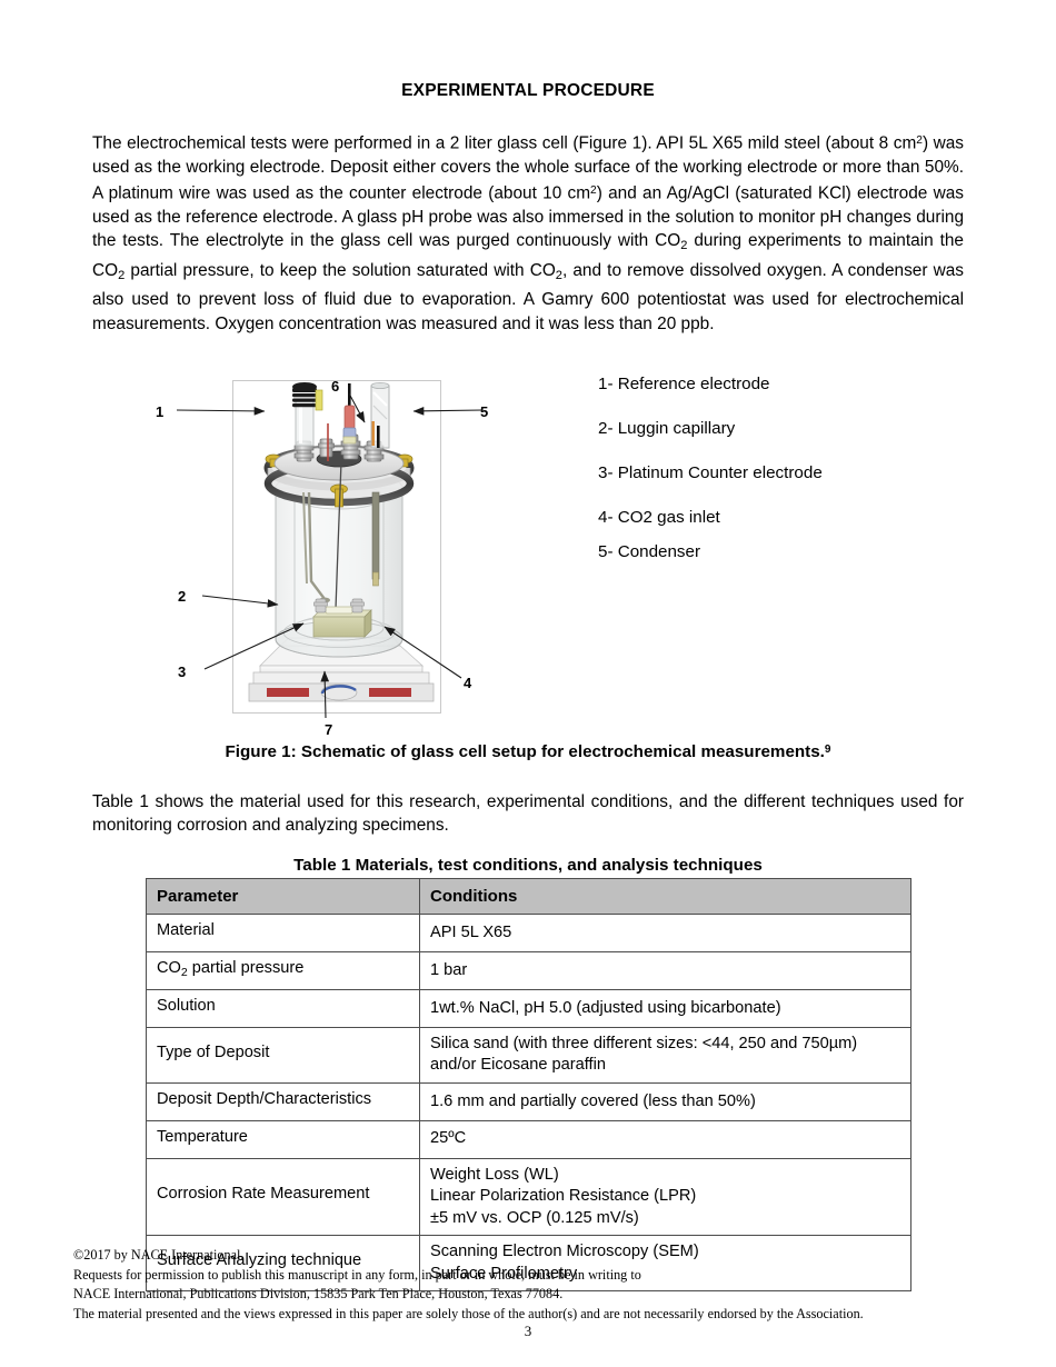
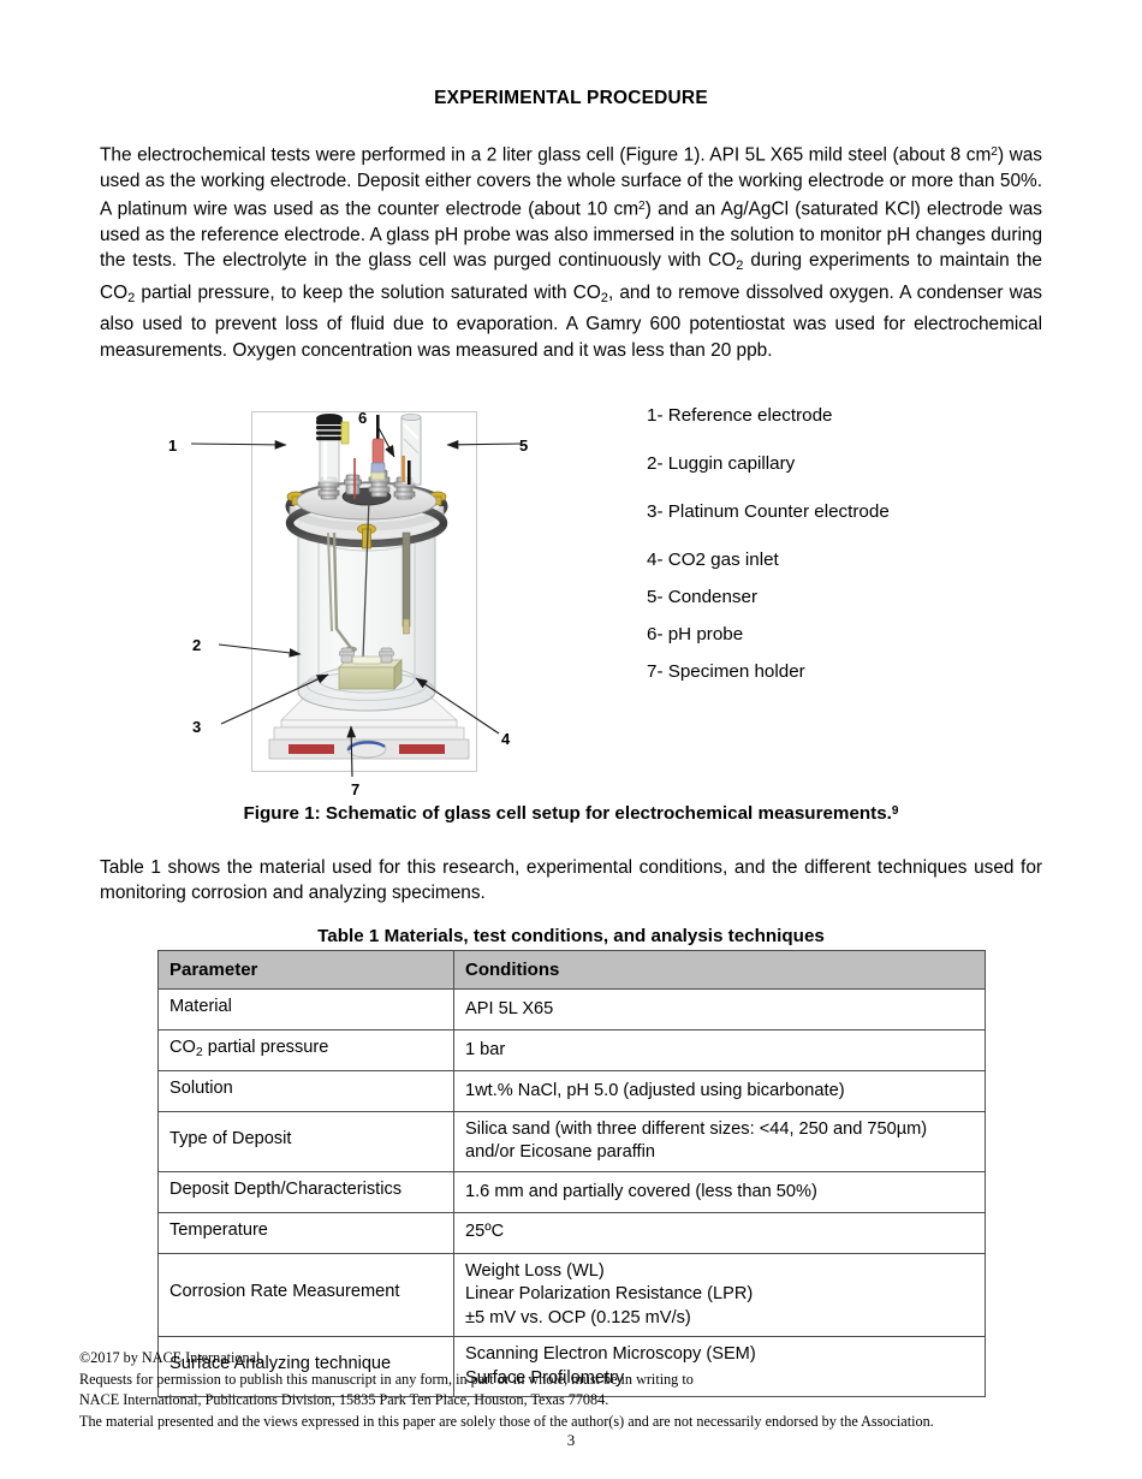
  EXPERIMENTAL PROCEDURE
  The electrochemical tests were performed in a 2 liter glass cell (Figure 1). API 5L X65 mild steel (about 8 cm2) was used as the working electrode. Deposit either covers the whole surface of the working electrode or more than 50%. A platinum wire was used as the counter electrode (about 10 cm2) and an Ag/AgCl (saturated KCl) electrode was used as the reference electrode. A glass pH probe was also immersed in the solution to monitor pH changes during the tests. The electrolyte in the glass cell was purged continuously with CO2 during experiments to maintain the CO2 partial pressure, to keep the solution saturated with CO2, and to remove dissolved oxygen. A condenser was also used to prevent loss of fluid due to evaporation. A Gamry 600 potentiostat was used for electrochemical measurements. Oxygen concentration was measured and it was less than 20 ppb.
  1
  2
  3
  4
  5
  6
  7
  1- Reference electrode
  2- Luggin capillary
  3- Platinum Counter electrode
  4- CO2 gas inlet
  5- Condenser
+ 6- pH probe
+ 7- Specimen holder
  Figure 1: Schematic of glass cell setup for electrochemical measurements.9
  Table 1 shows the material used for this research, experimental conditions, and the different techniques used for monitoring corrosion and analyzing specimens.
  Table 1 Materials, test conditions, and analysis techniques
  Parameter	Conditions
  Material	API 5L X65
  CO2 partial pressure	1 bar
  Solution	1wt.% NaCl, pH 5.0 (adjusted using bicarbonate)
  Type of Deposit	Silica sand (with three different sizes: <44, 250 and 750µm) and/or Eicosane paraffin
  Deposit Depth/Characteristics	1.6 mm and partially covered (less than 50%)
  Temperature	25ºC
  Corrosion Rate Measurement	Weight Loss (WL)Linear Polarization Resistance (LPR)±5 mV vs. OCP (0.125 mV/s)
  Surface Analyzing technique	Scanning Electron Microscopy (SEM)Surface Profilometry
  ©2017 by NACE International.
  Requests for permission to publish this manuscript in any form, in part or in whole, must be in writing to
  NACE International, Publications Division, 15835 Park Ten Place, Houston, Texas 77084.
  The material presented and the views expressed in this paper are solely those of the author(s) and are not necessarily endorsed by the Association.
  3
